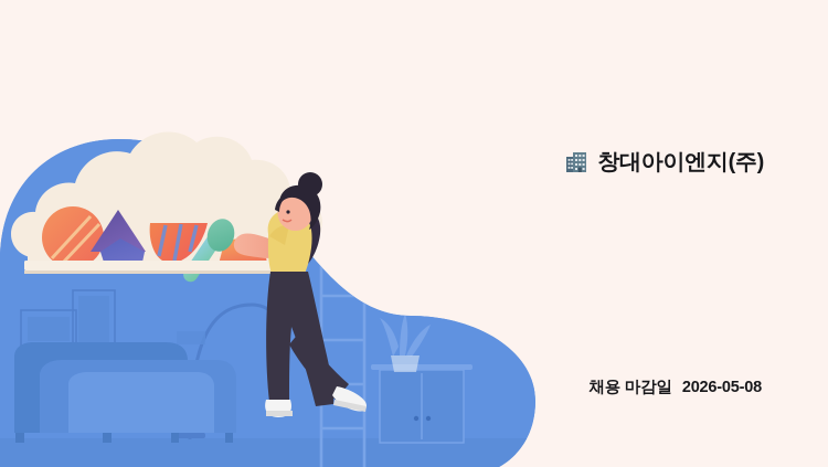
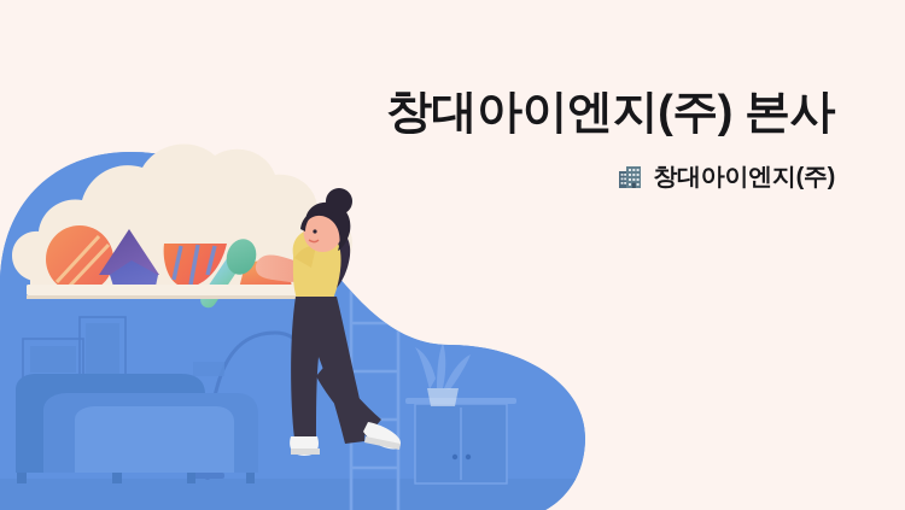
+ 창대아이엔지(주) 본사
  창대아이엔지(주)
- 채용 마감일 2026-05-08
